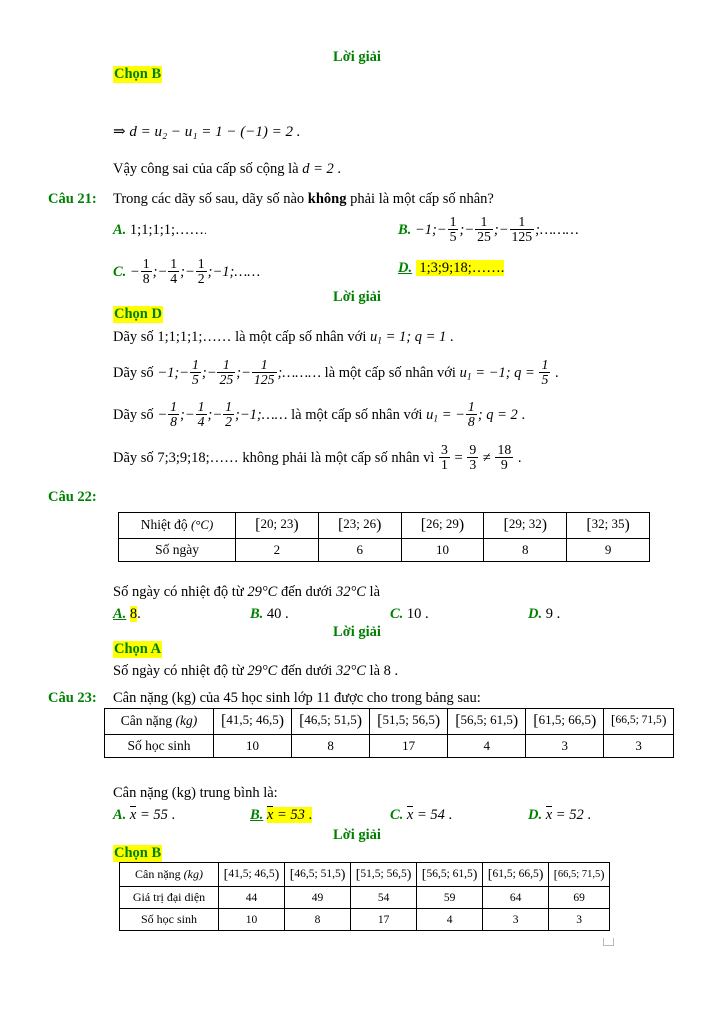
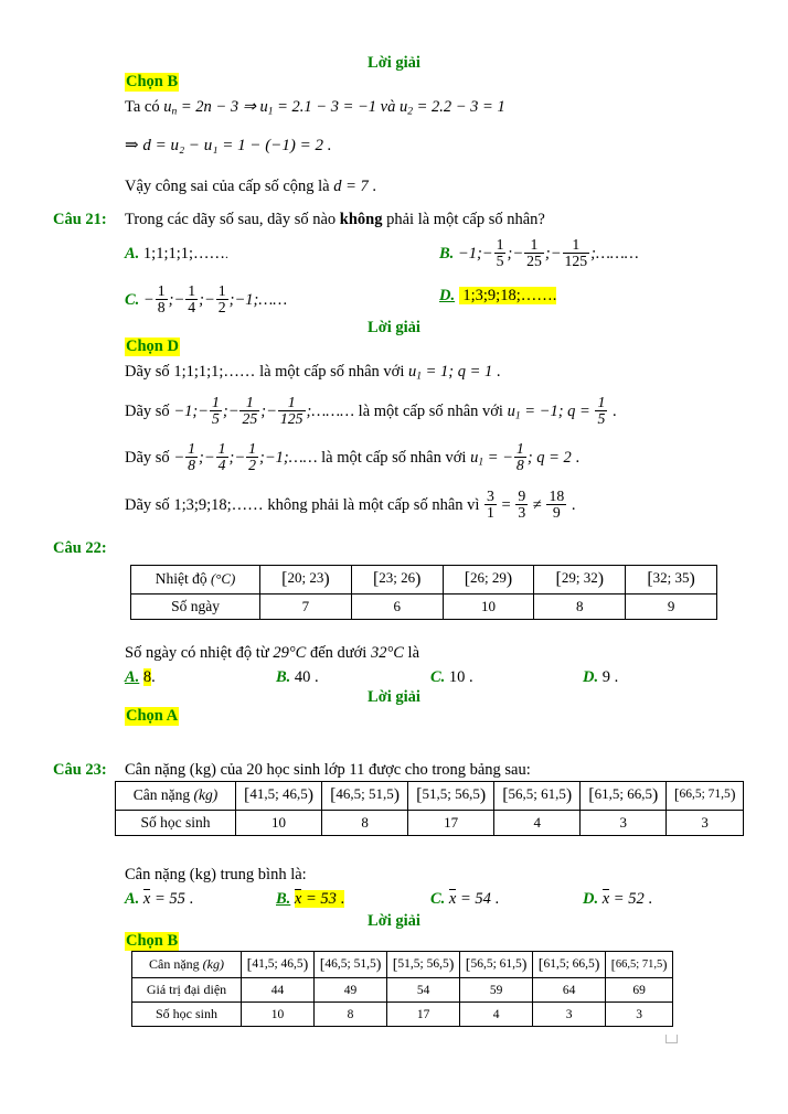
  Lời giải
  Chọn B
+ Ta có un = 2n − 3 ⇒ u1 = 2.1 − 3 = −1 và u2 = 2.2 − 3 = 1
  ⇒ d = u₂ − u₁ = 1 − (−1) = 2 .
- Vậy công sai của cấp số cộng là d = 2 .
+ Vậy công sai của cấp số cộng là d = 7 .
  Câu 21:
  Trong các dãy số sau, dãy số nào không phải là một cấp số nhân?
  A. 1;1;1;1;…….
  B. −1;−
  1
  5
  ;−
  1
  25
  ;−
  1
  125
  ;………
  C. −
  1
  8
  ;−
  1
  4
  ;−
  1
  2
  ;−1;……
  D. 1;3;9;18;…….
  Lời giải
  Chọn D
  Dãy số 1;1;1;1;…… là một cấp số nhân với u1 = 1; q = 1 .
  Dãy số −1;−
  1
  5
  ;−
  1
  25
  ;−
  1
  125
  ;……… là một cấp số nhân với u1 = −1; q =
  1
  5
  .
  Dãy số −
  1
  8
  ;−
  1
  4
  ;−
  1
  2
  ;−1;…… là một cấp số nhân với u1 = −
  1
  8
  ; q = 2 .
- Dãy số 7;3;9;18;…… không phải là một cấp số nhân vì
+ Dãy số 1;3;9;18;…… không phải là một cấp số nhân vì
  3
  1
  =
  9
  3
  ≠
  18
  9
  .
  Câu 22:
  Nhiệt độ (°C)	[20; 23)	[23; 26)	[26; 29)	[29; 32)	[32; 35)
- Số ngày	2	6	10	8	9
+ Số ngày	7	6	10	8	9
  Số ngày có nhiệt độ từ 29°C đến dưới 32°C là
  A. 8.
  B. 40 .
  C. 10 .
  D. 9 .
  Lời giải
  Chọn A
- Số ngày có nhiệt độ từ 29°C đến dưới 32°C là 8 .
  Câu 23:
- Cân nặng (kg) của 45 học sinh lớp 11 được cho trong bảng sau:
+ Cân nặng (kg) của 20 học sinh lớp 11 được cho trong bảng sau:
  Cân nặng (kg)	[41,5; 46,5)	[46,5; 51,5)	[51,5; 56,5)	[56,5; 61,5)	[61,5; 66,5)	[66,5; 71,5)
  Số học sinh	10	8	17	4	3	3
  Cân nặng (kg) trung bình là:
  A. x = 55 .
  B. x = 53 .
  C. x = 54 .
  D. x = 52 .
  Lời giải
  Chọn B
  Cân nặng (kg)	[41,5; 46,5)	[46,5; 51,5)	[51,5; 56,5)	[56,5; 61,5)	[61,5; 66,5)	[66,5; 71,5)
  Giá trị đại diện	44	49	54	59	64	69
  Số học sinh	10	8	17	4	3	3
